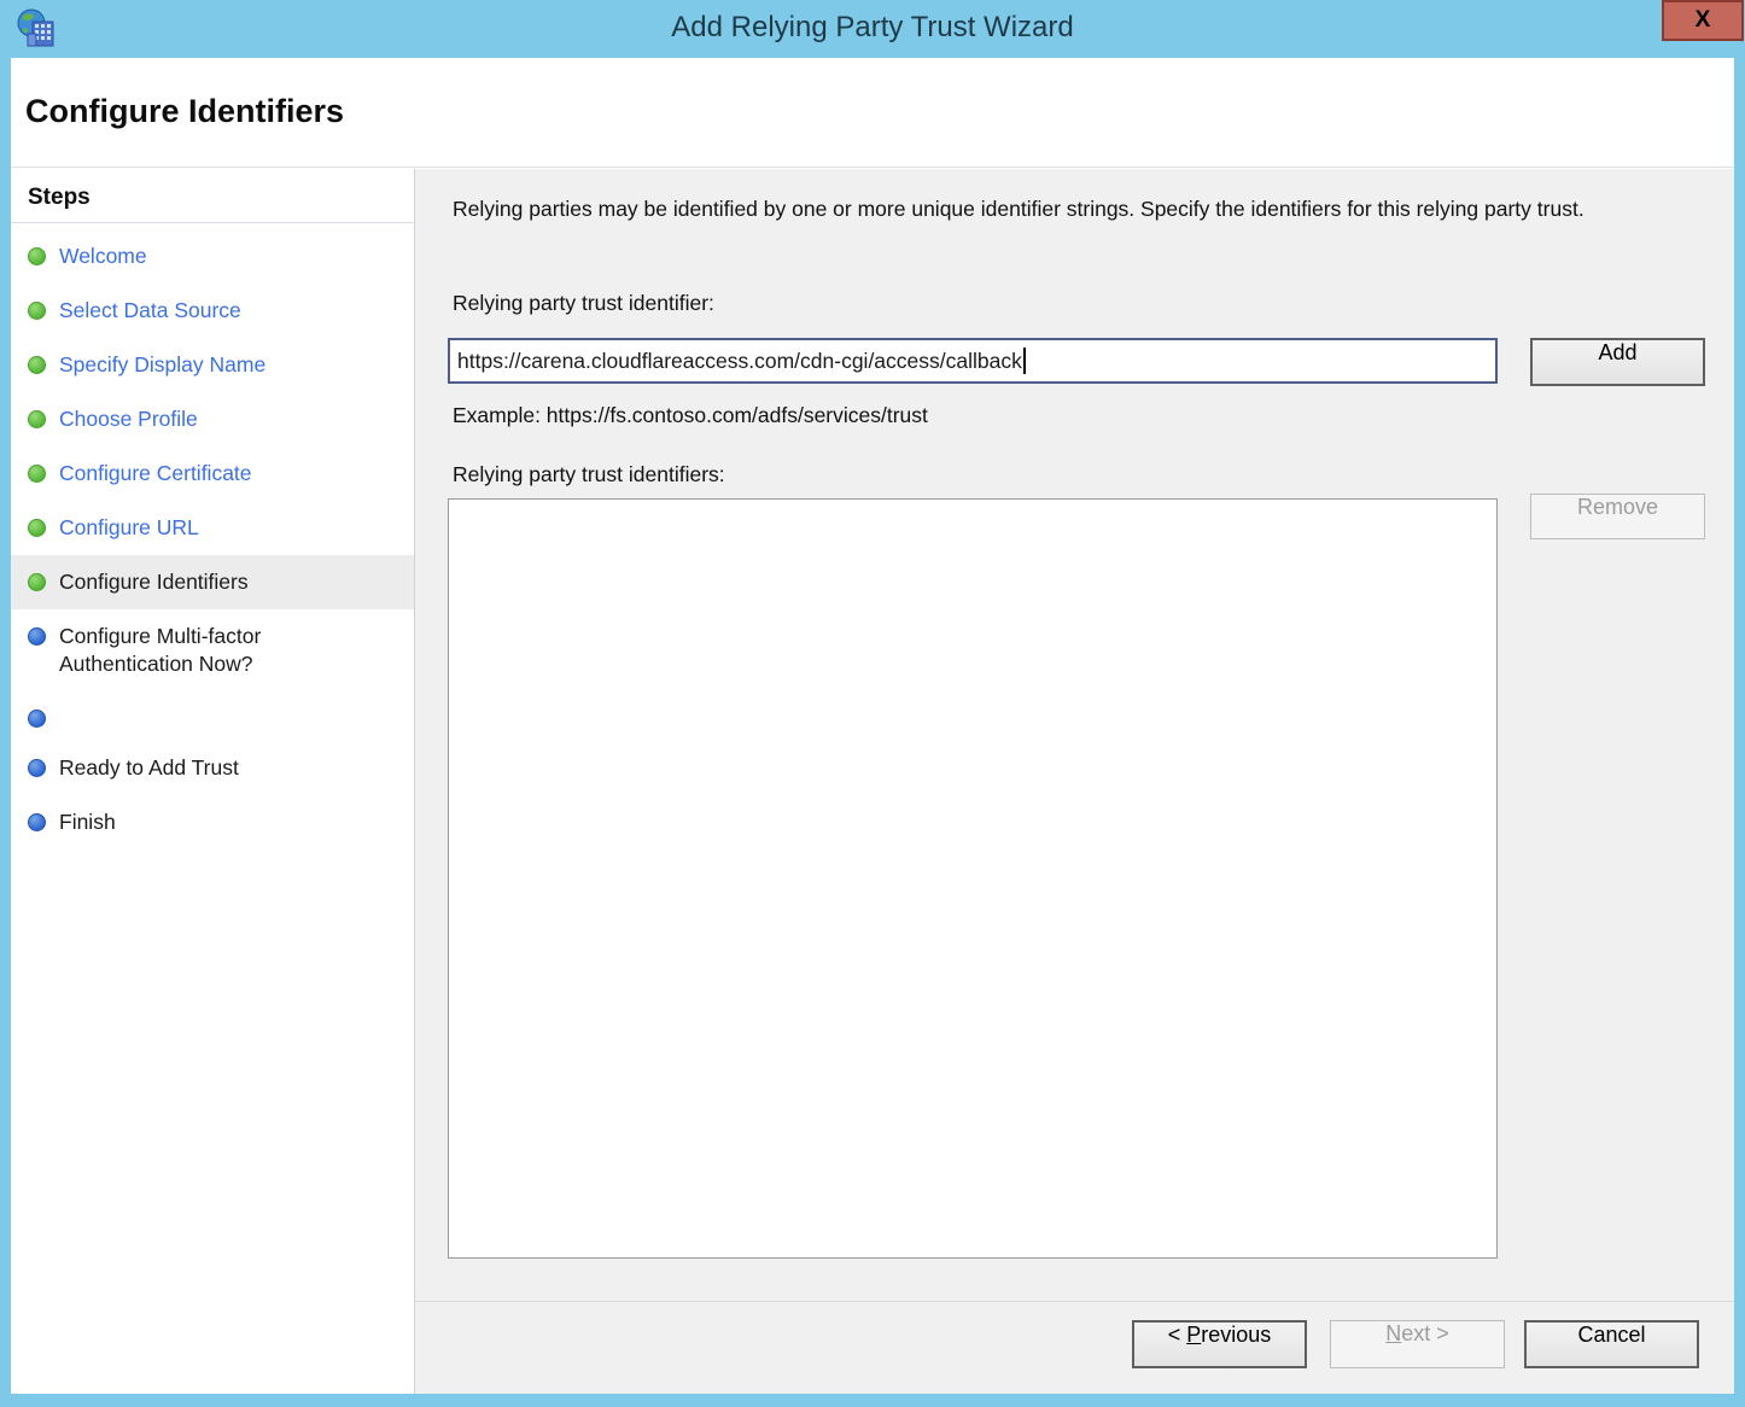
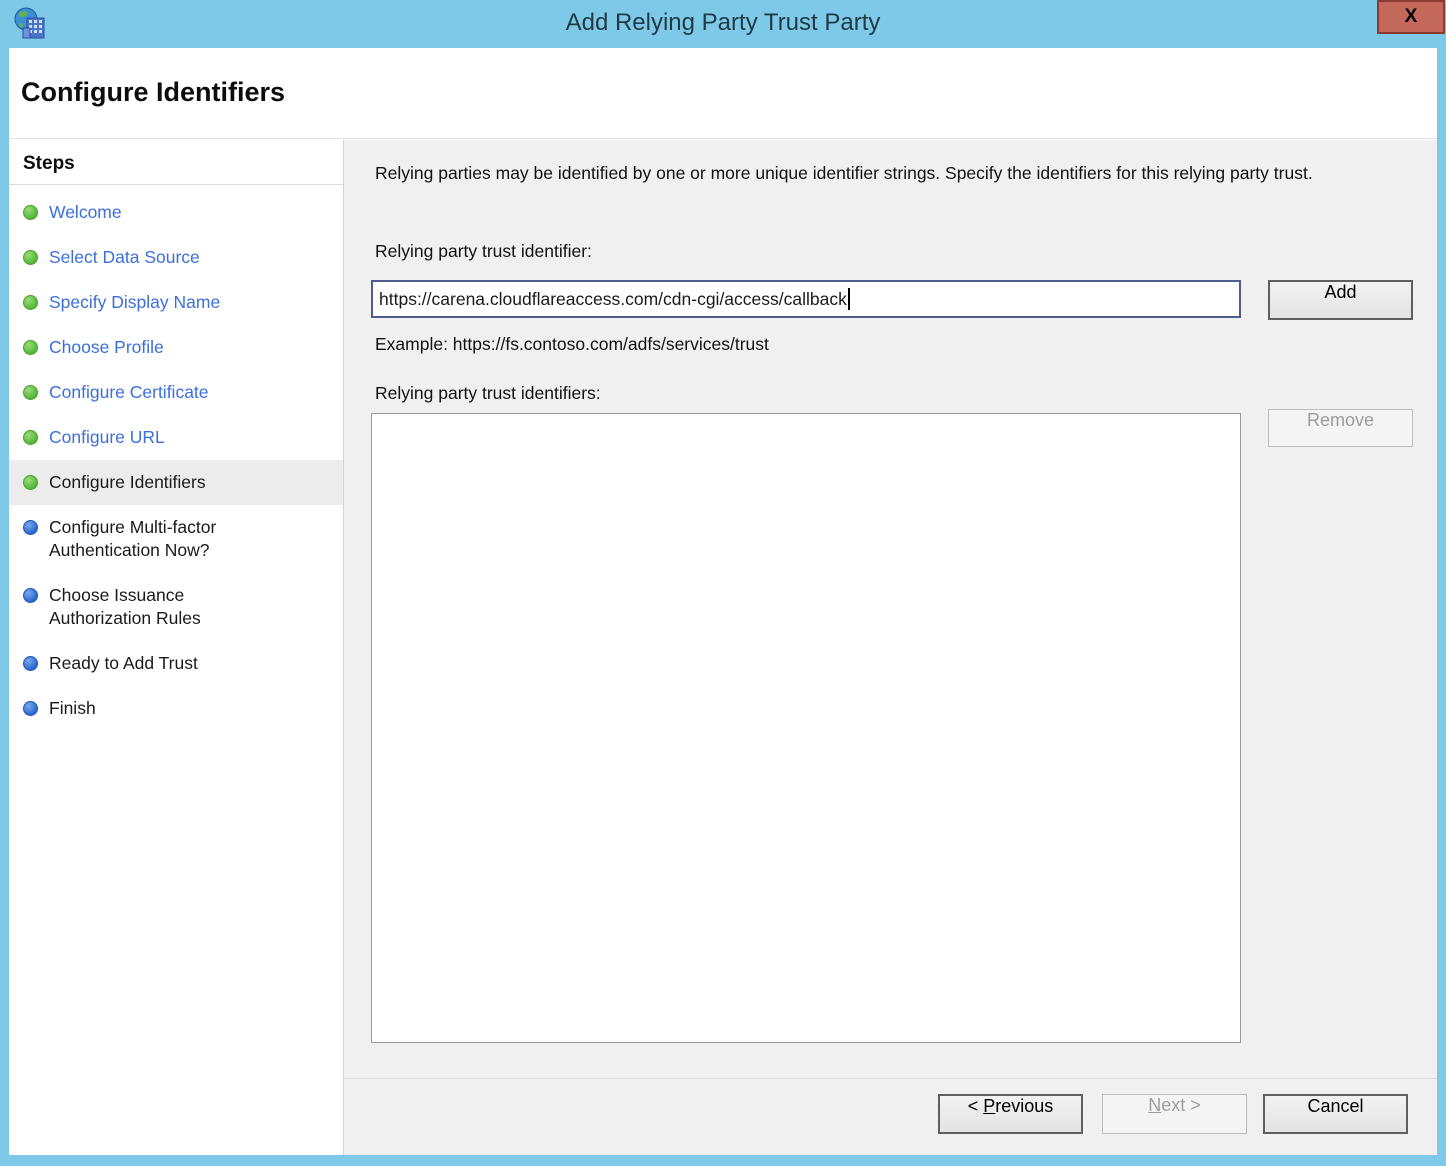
- Add Relying Party Trust Wizard
+ Add Relying Party Trust Party
  X
  Configure Identifiers
  Steps
  Welcome
  Select Data Source
  Specify Display Name
  Choose Profile
  Configure Certificate
  Configure URL
  Configure Identifiers
  Configure Multi-factor Authentication Now?
+ Choose Issuance Authorization Rules
  Ready to Add Trust
  Finish
  Relying parties may be identified by one or more unique identifier strings. Specify the identifiers for this relying party trust.
  Relying party trust identifier:
  https://carena.cloudflareaccess.com/cdn-cgi/access/callback
  Add
  Example: https://fs.contoso.com/adfs/services/trust
  Relying party trust identifiers:
  Remove
  < Previous
  Next >
  Cancel
